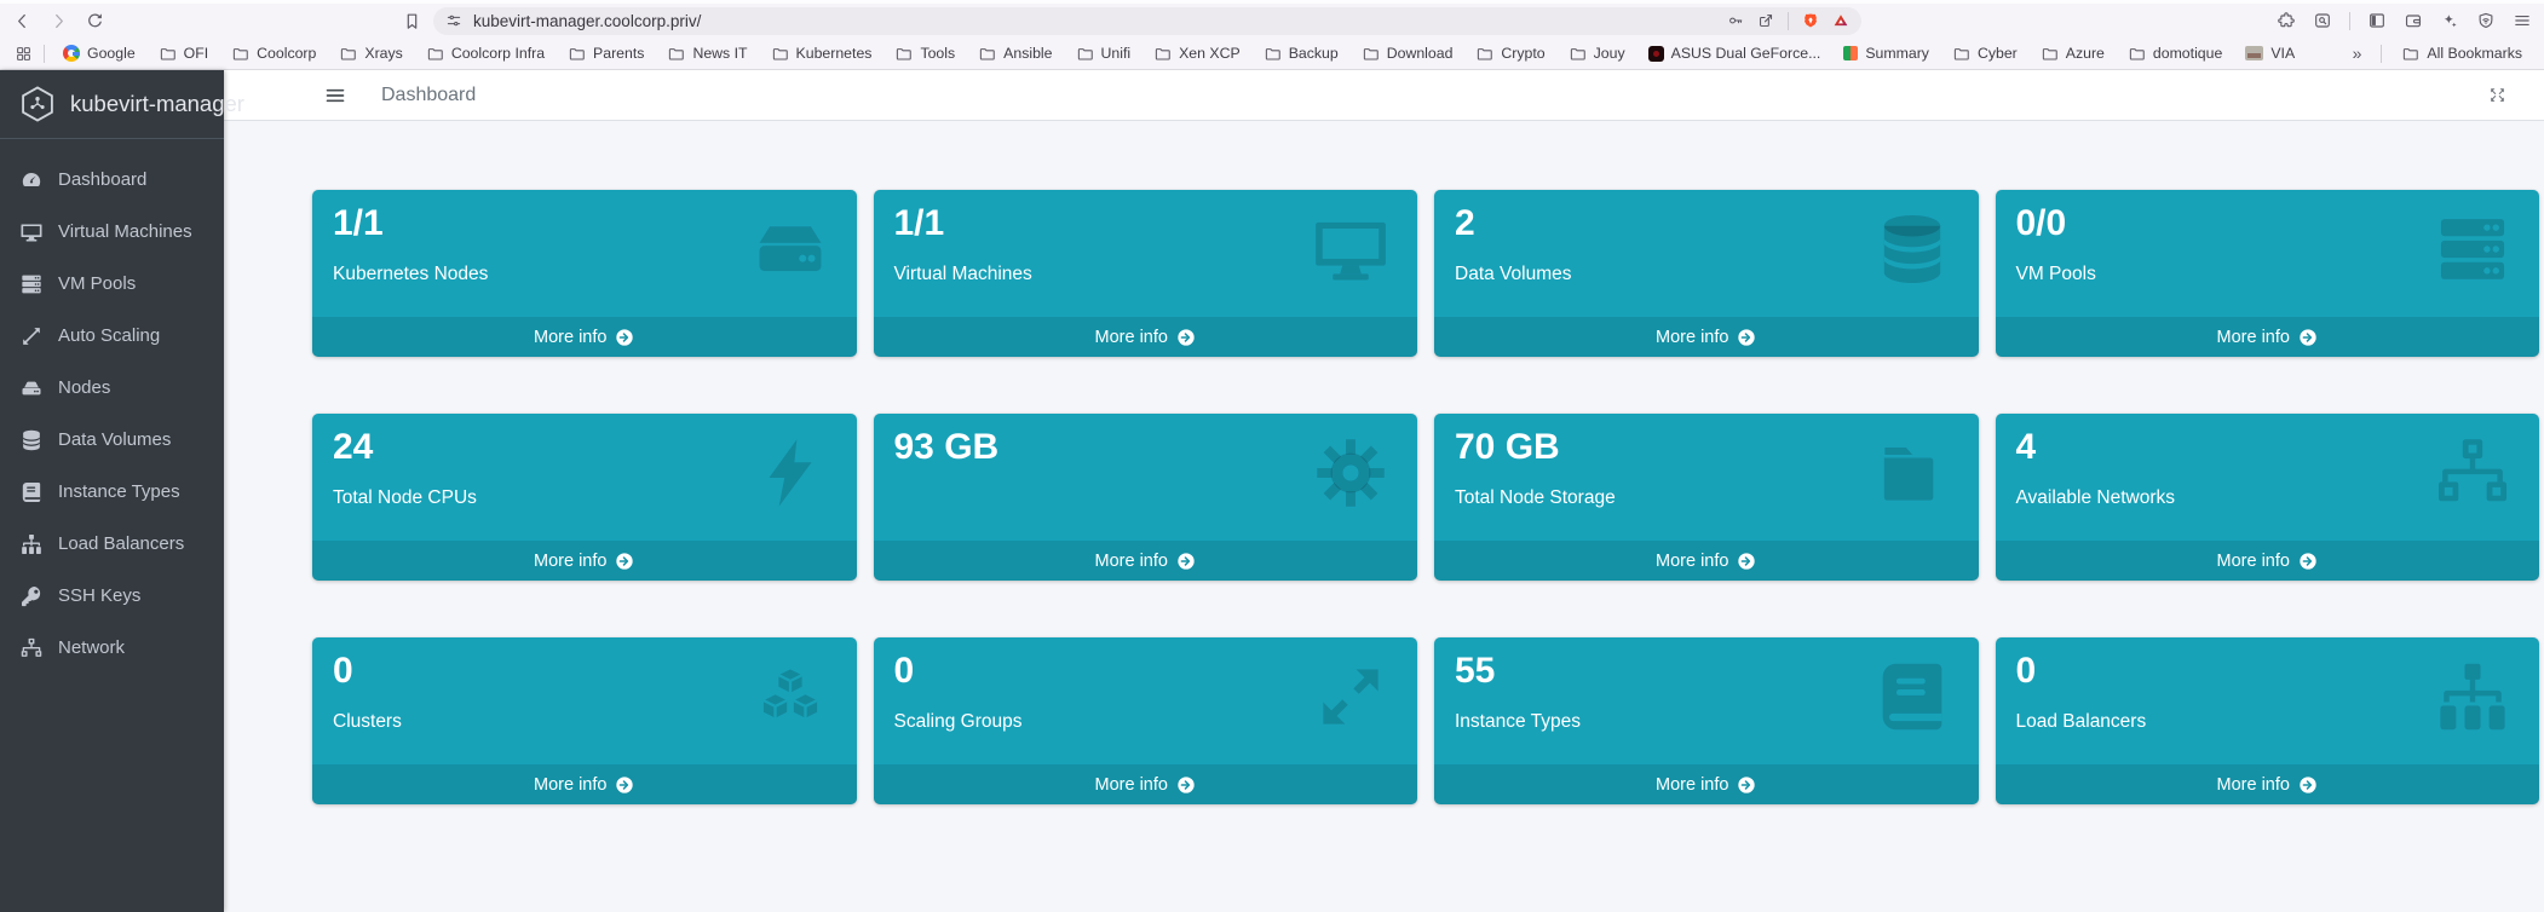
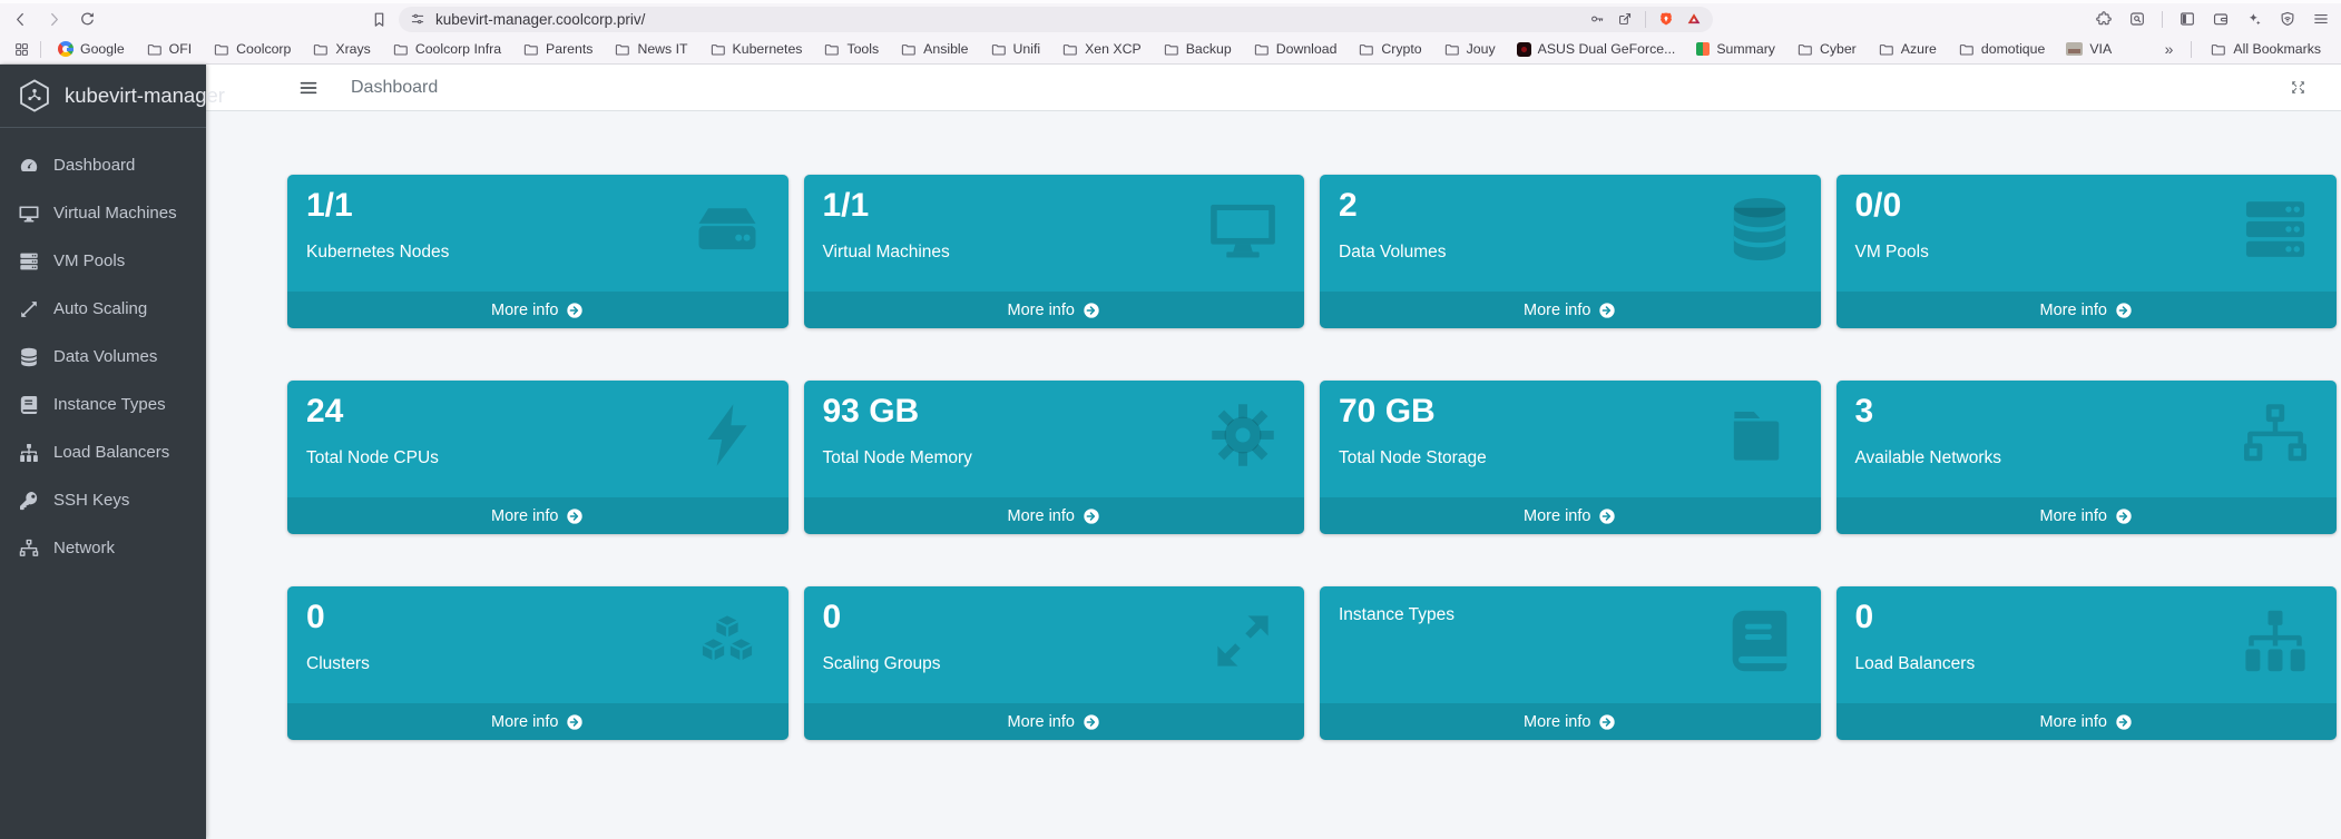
  kubevirt-manager.coolcorp.priv/
  Google
  OFI
  Coolcorp
  Xrays
  Coolcorp Infra
  Parents
  News IT
  Kubernetes
  Tools
  Ansible
  Unifi
  Xen XCP
  Backup
  Download
  Crypto
  Jouy
  ASUS Dual GeForce...
  Summary
  Cyber
  Azure
  domotique
  VIA
  »
  All Bookmarks
  kubevirt-manager
  Dashboard
  Virtual Machines
  VM Pools
  Auto Scaling
- Nodes
  Data Volumes
  Instance Types
  Load Balancers
  SSH Keys
  Network
  Dashboard
  1/1
  Kubernetes Nodes
  More info
  1/1
  Virtual Machines
  More info
  2
  Data Volumes
  More info
  0/0
  VM Pools
  More info
  24
  Total Node CPUs
  More info
  93 GB
+ Total Node Memory
  More info
  70 GB
  Total Node Storage
  More info
- 4
+ 3
  Available Networks
  More info
  0
  Clusters
  More info
  0
  Scaling Groups
  More info
- 55
  Instance Types
  More info
  0
  Load Balancers
  More info
